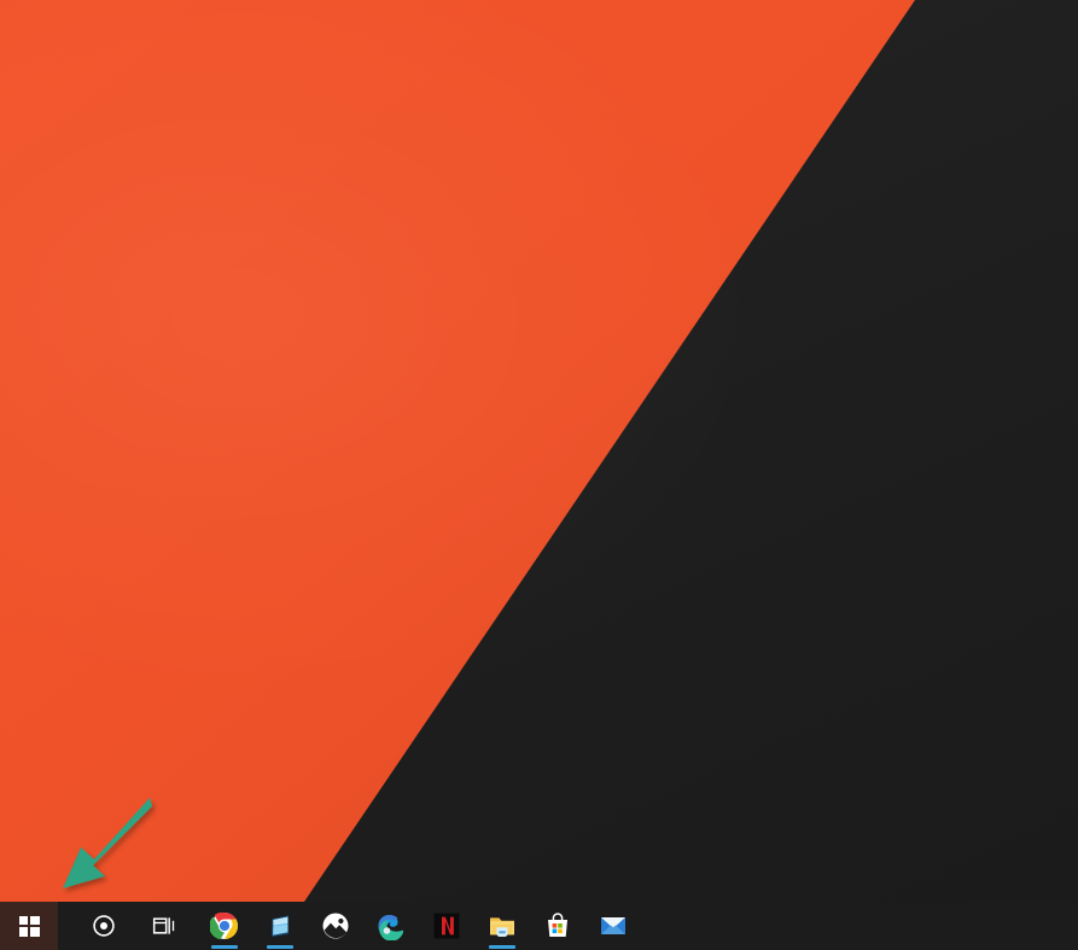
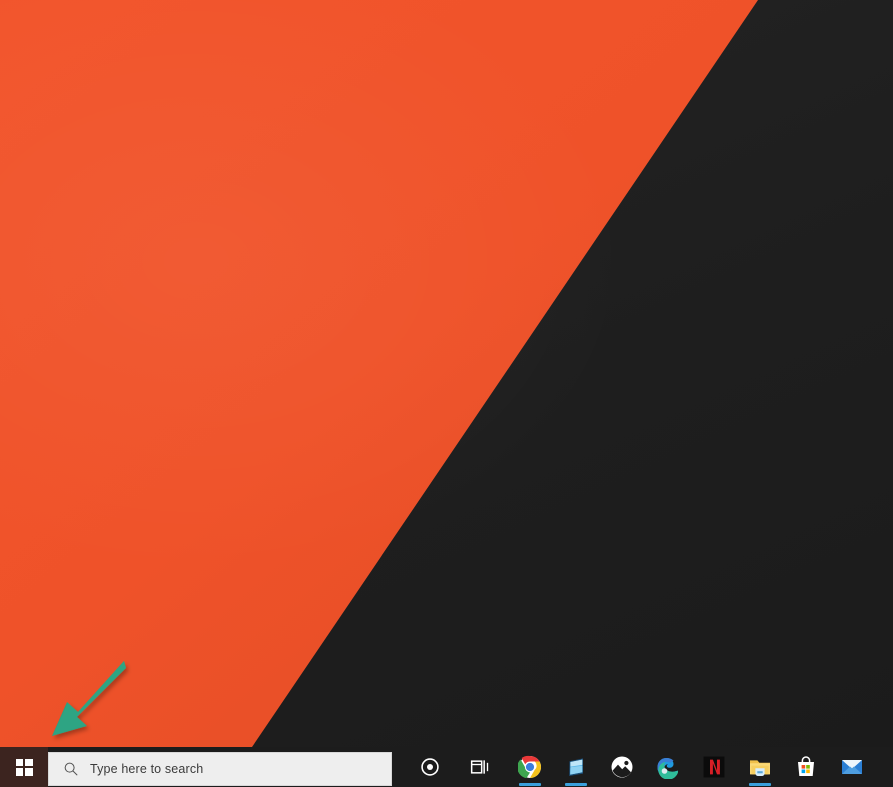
+ Type here to search
